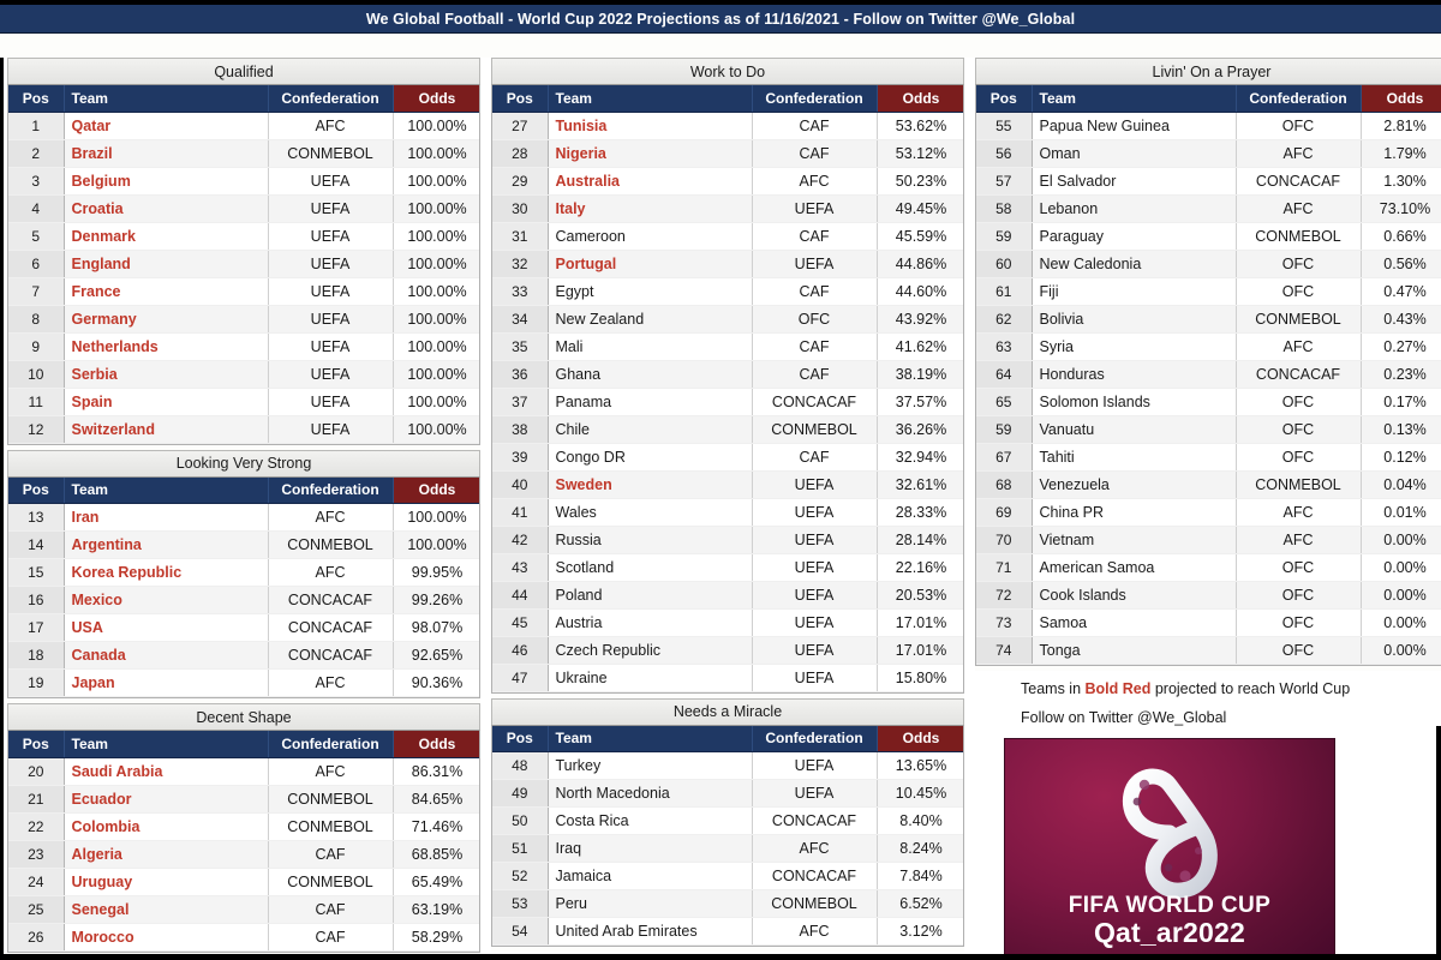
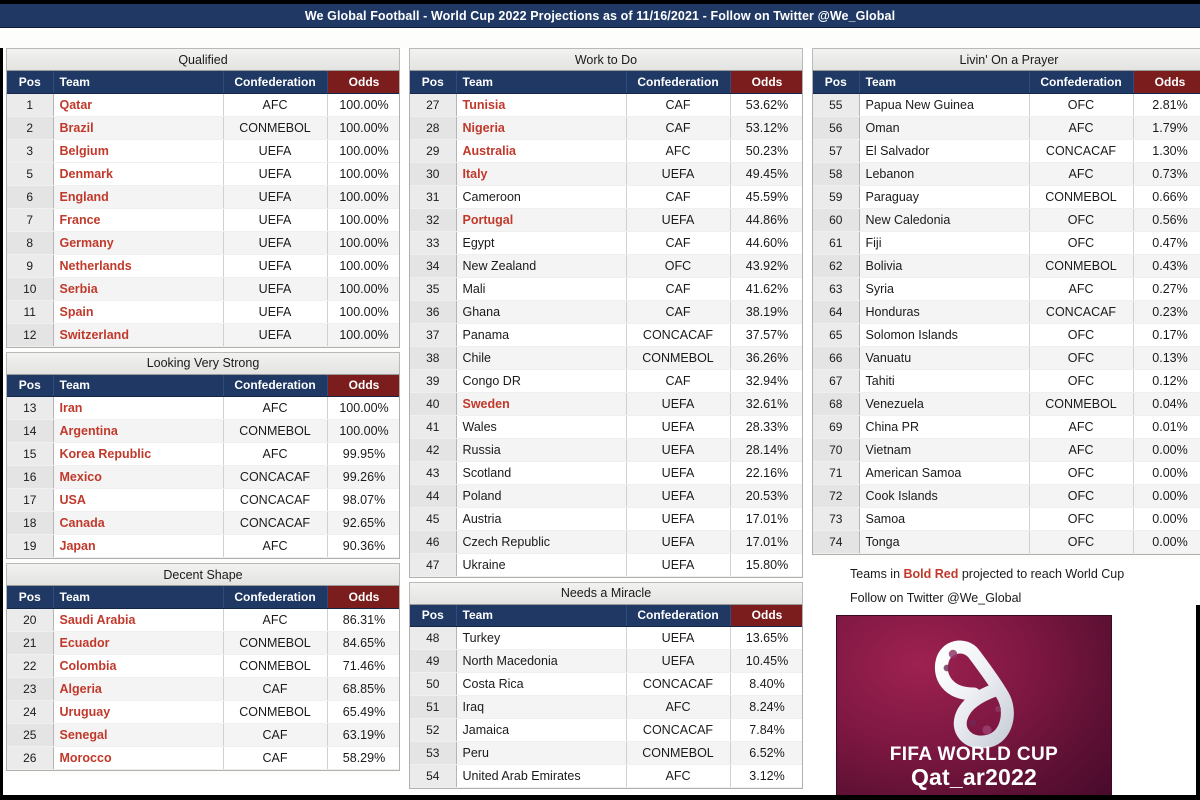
  We Global Football - World Cup 2022 Projections as of 11/16/2021 - Follow on Twitter @We_Global
  Qualified
  Pos	Team	Confederation	Odds
  1	Qatar	AFC	100.00%
  2	Brazil	CONMEBOL	100.00%
  3	Belgium	UEFA	100.00%
- 4	Croatia	UEFA	100.00%
  5	Denmark	UEFA	100.00%
  6	England	UEFA	100.00%
  7	France	UEFA	100.00%
  8	Germany	UEFA	100.00%
  9	Netherlands	UEFA	100.00%
  10	Serbia	UEFA	100.00%
  11	Spain	UEFA	100.00%
  12	Switzerland	UEFA	100.00%
  Looking Very Strong
  Pos	Team	Confederation	Odds
  13	Iran	AFC	100.00%
  14	Argentina	CONMEBOL	100.00%
  15	Korea Republic	AFC	99.95%
  16	Mexico	CONCACAF	99.26%
  17	USA	CONCACAF	98.07%
  18	Canada	CONCACAF	92.65%
  19	Japan	AFC	90.36%
  Decent Shape
  Pos	Team	Confederation	Odds
  20	Saudi Arabia	AFC	86.31%
  21	Ecuador	CONMEBOL	84.65%
  22	Colombia	CONMEBOL	71.46%
  23	Algeria	CAF	68.85%
  24	Uruguay	CONMEBOL	65.49%
  25	Senegal	CAF	63.19%
  26	Morocco	CAF	58.29%
  Work to Do
  Pos	Team	Confederation	Odds
  27	Tunisia	CAF	53.62%
  28	Nigeria	CAF	53.12%
  29	Australia	AFC	50.23%
  30	Italy	UEFA	49.45%
  31	Cameroon	CAF	45.59%
  32	Portugal	UEFA	44.86%
  33	Egypt	CAF	44.60%
  34	New Zealand	OFC	43.92%
  35	Mali	CAF	41.62%
  36	Ghana	CAF	38.19%
  37	Panama	CONCACAF	37.57%
  38	Chile	CONMEBOL	36.26%
  39	Congo DR	CAF	32.94%
  40	Sweden	UEFA	32.61%
  41	Wales	UEFA	28.33%
  42	Russia	UEFA	28.14%
  43	Scotland	UEFA	22.16%
  44	Poland	UEFA	20.53%
  45	Austria	UEFA	17.01%
  46	Czech Republic	UEFA	17.01%
  47	Ukraine	UEFA	15.80%
  Needs a Miracle
  Pos	Team	Confederation	Odds
  48	Turkey	UEFA	13.65%
  49	North Macedonia	UEFA	10.45%
  50	Costa Rica	CONCACAF	8.40%
  51	Iraq	AFC	8.24%
  52	Jamaica	CONCACAF	7.84%
  53	Peru	CONMEBOL	6.52%
  54	United Arab Emirates	AFC	3.12%
  Livin' On a Prayer
  Pos	Team	Confederation	Odds
  55	Papua New Guinea	OFC	2.81%
  56	Oman	AFC	1.79%
  57	El Salvador	CONCACAF	1.30%
- 58	Lebanon	AFC	73.10%
+ 58	Lebanon	AFC	0.73%
  59	Paraguay	CONMEBOL	0.66%
  60	New Caledonia	OFC	0.56%
  61	Fiji	OFC	0.47%
  62	Bolivia	CONMEBOL	0.43%
  63	Syria	AFC	0.27%
  64	Honduras	CONCACAF	0.23%
  65	Solomon Islands	OFC	0.17%
- 59	Vanuatu	OFC	0.13%
+ 66	Vanuatu	OFC	0.13%
  67	Tahiti	OFC	0.12%
  68	Venezuela	CONMEBOL	0.04%
  69	China PR	AFC	0.01%
  70	Vietnam	AFC	0.00%
  71	American Samoa	OFC	0.00%
  72	Cook Islands	OFC	0.00%
  73	Samoa	OFC	0.00%
  74	Tonga	OFC	0.00%
  Teams in Bold Red projected to reach World Cup
  Follow on Twitter @We_Global
  FIFA WORLD CUP
  Qat_ar2022
